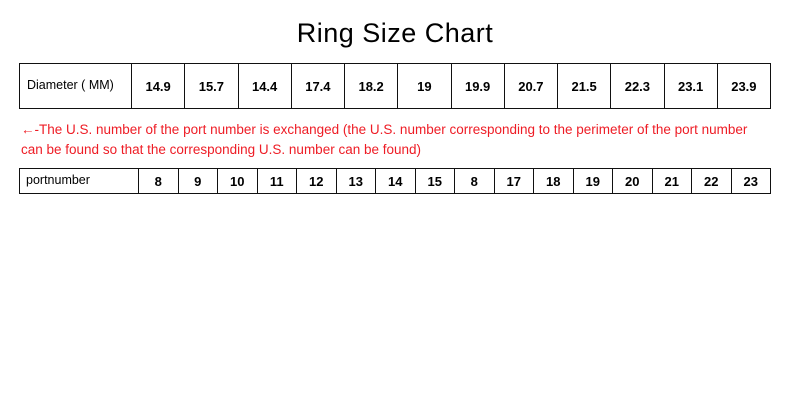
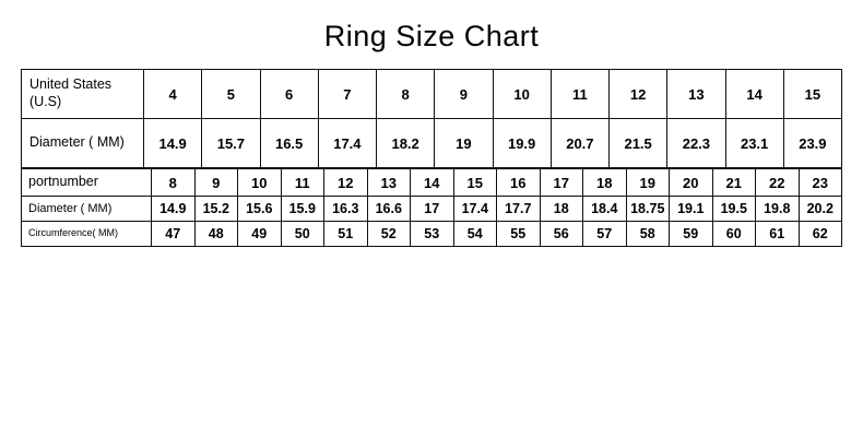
  Ring Size Chart
+ United States (U.S)	4	5	6	7	8	9	10	11	12	13	14	15
- Diameter ( MM)	14.9	15.7	14.4	17.4	18.2	19	19.9	20.7	21.5	22.3	23.1	23.9
+ Diameter ( MM)	14.9	15.7	16.5	17.4	18.2	19	19.9	20.7	21.5	22.3	23.1	23.9
- ←-The U.S. number of the port number is exchanged (the U.S. number corresponding to the perimeter of the port number can be found so that the corresponding U.S. number can be found)
- portnumber	8	9	10	11	12	13	14	15	8	17	18	19	20	21	22	23
+ portnumber	8	9	10	11	12	13	14	15	16	17	18	19	20	21	22	23
+ Diameter ( MM)	14.9	15.2	15.6	15.9	16.3	16.6	17	17.4	17.7	18	18.4	18.75	19.1	19.5	19.8	20.2
+ Circumference( MM)	47	48	49	50	51	52	53	54	55	56	57	58	59	60	61	62
